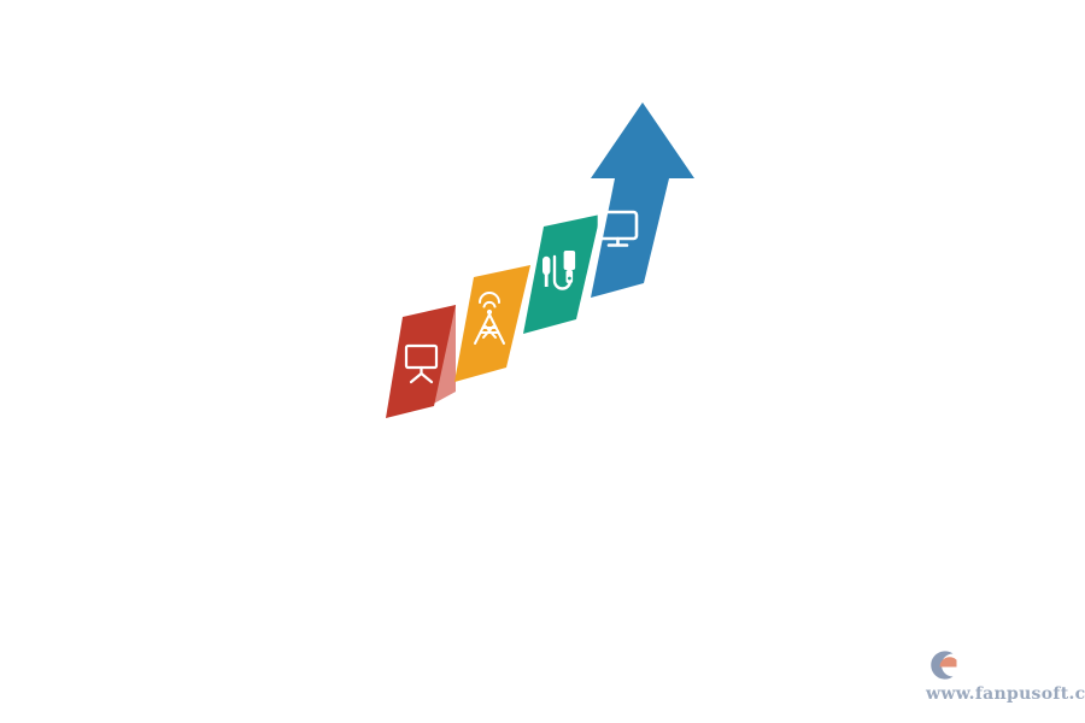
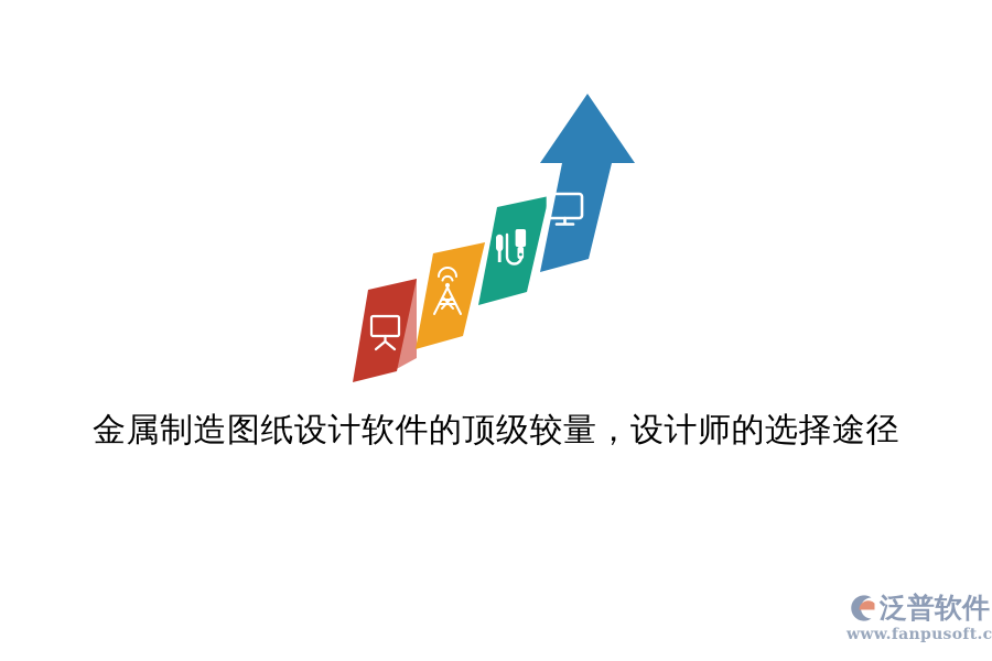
+ 金属制造图纸设计软件的顶级较量，设计师的选择途径
+ 泛普软件
  www.fanpusoft.c
